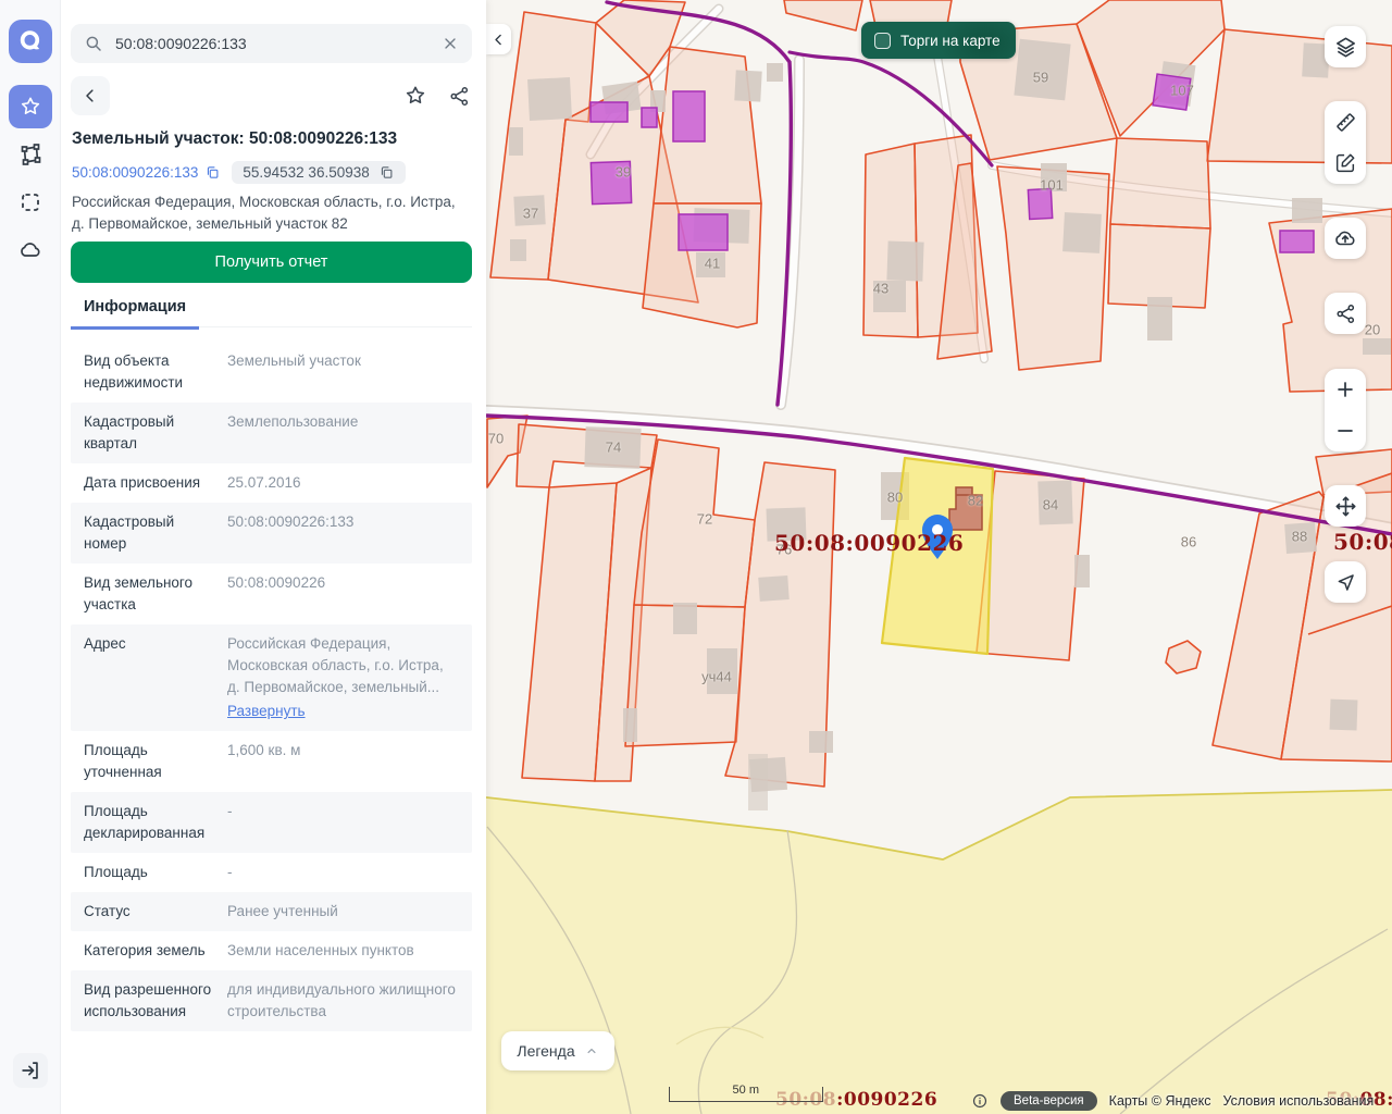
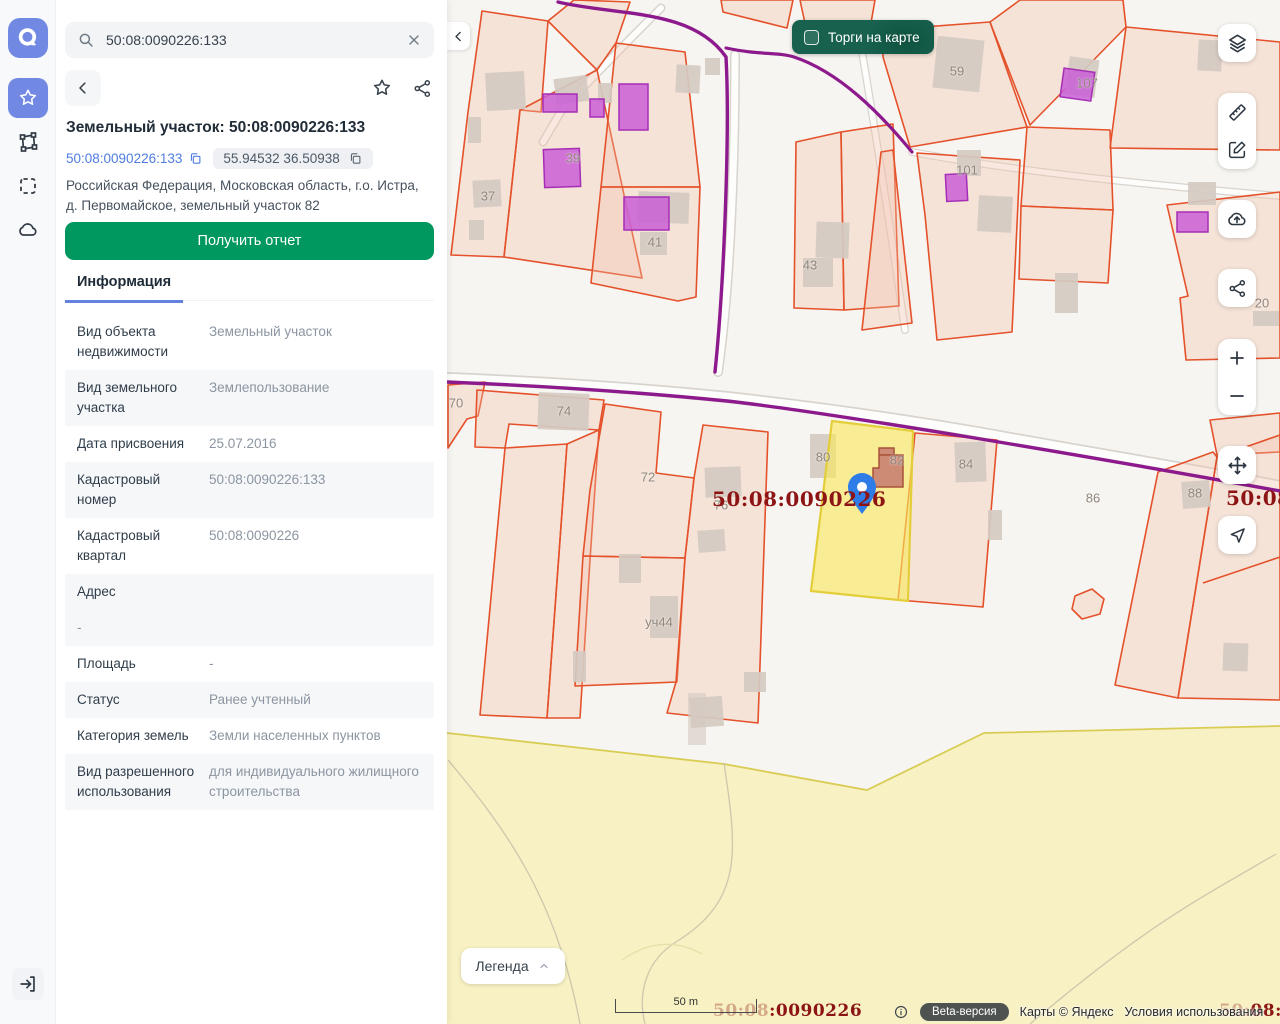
  50:08:0090226:133
  Земельный участок: 50:08:0090226:133
  50:08:0090226:133
  55.94532 36.50938
  Российская Федерация, Московская область, г.о. Истра, д. Первомайское, земельный участок 82
  Получить отчет
  Информация
  Вид объекта недвижимости
  Земельный участок
- Кадастровый квартал
+ Вид земельного участка
  Землепользование
  Дата присвоения
  25.07.2016
  Кадастровый номер
  50:08:0090226:133
- Вид земельного участка
+ Кадастровый квартал
  50:08:0090226
  Адрес
- Российская Федерация, Московская область, г.о. Истра, д. Первомайское, земельный...
- Развернуть
- Площадь уточненная
- 1,600 кв. м
- Площадь декларированная
  -
  Площадь
  -
  Статус
  Ранее учтенный
  Категория земель
  Земли населенных пунктов
  Вид разрешенного использования
  для индивидуального жилищного строительства
  37
  39
  41
  43
  59
  107
  101
  20
  70
  74
  72
  уч44
  76
  80
  82
  84
  86
  88
  50:08:0090226
  50:08:0090226
  50:08:
  Торги на карте
  Легенда
  50 m
  Beta-версия
  Карты © Яндекс
  Условия использования
